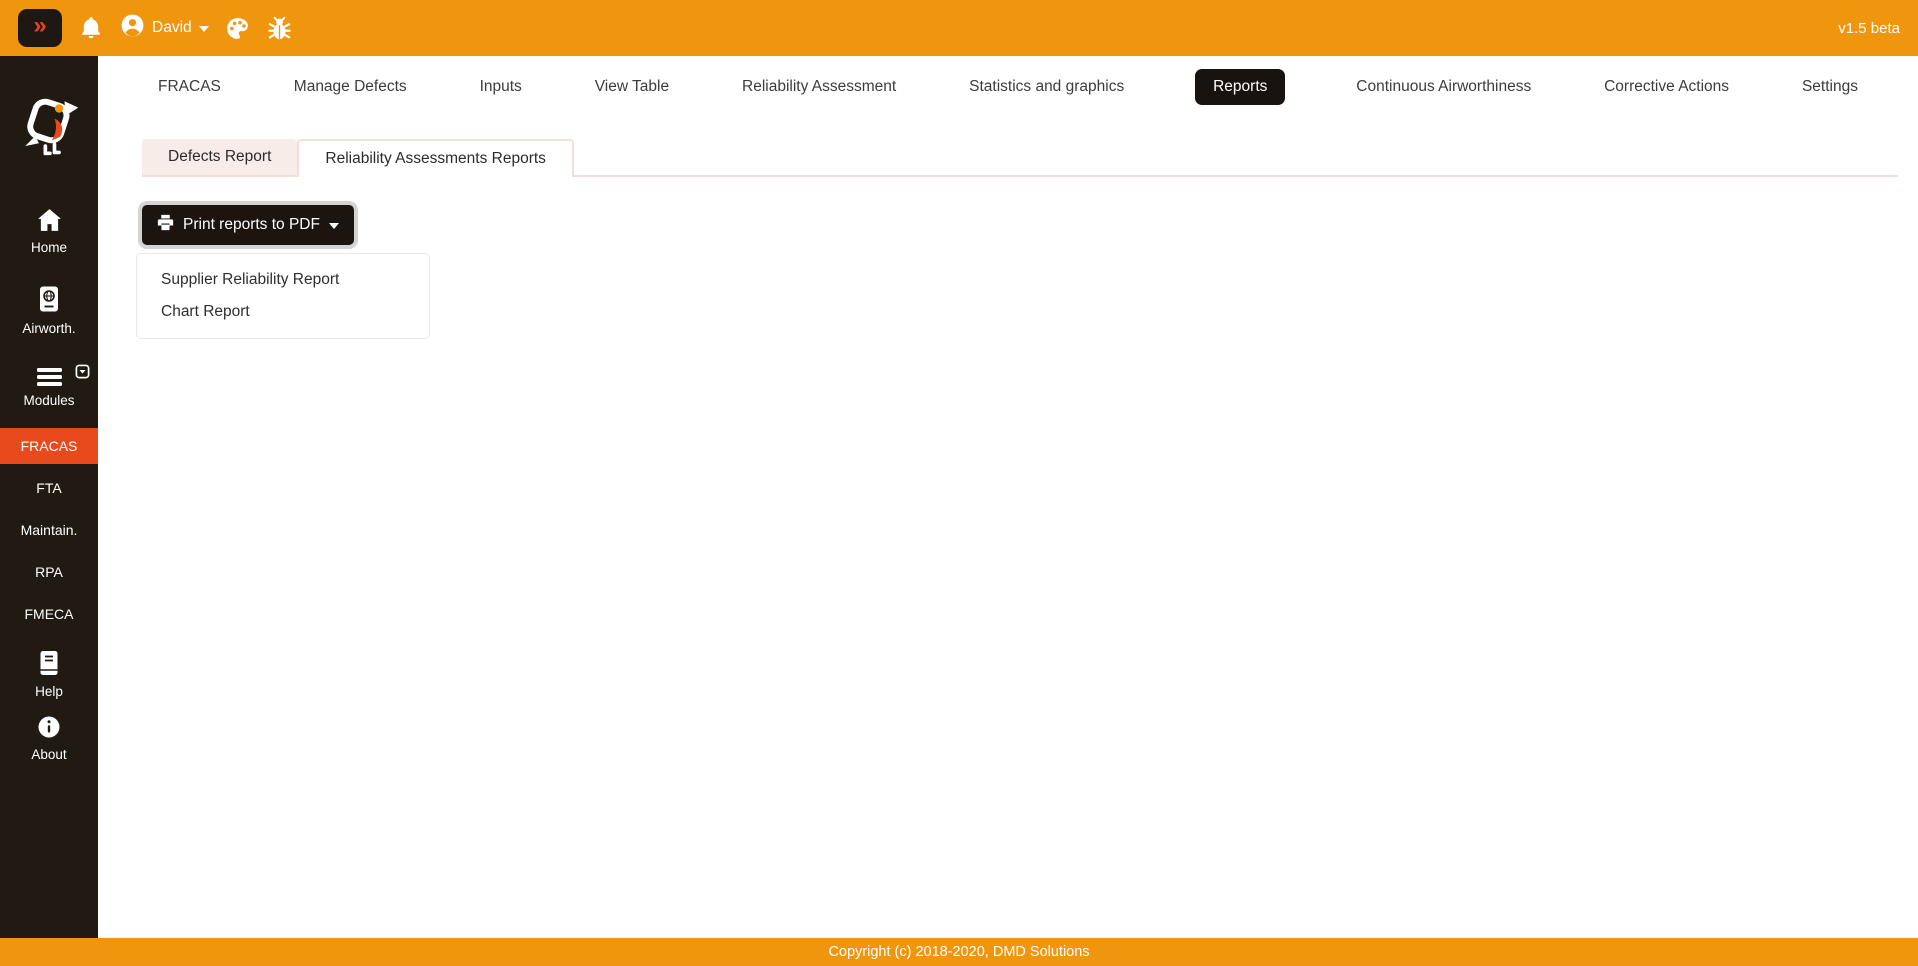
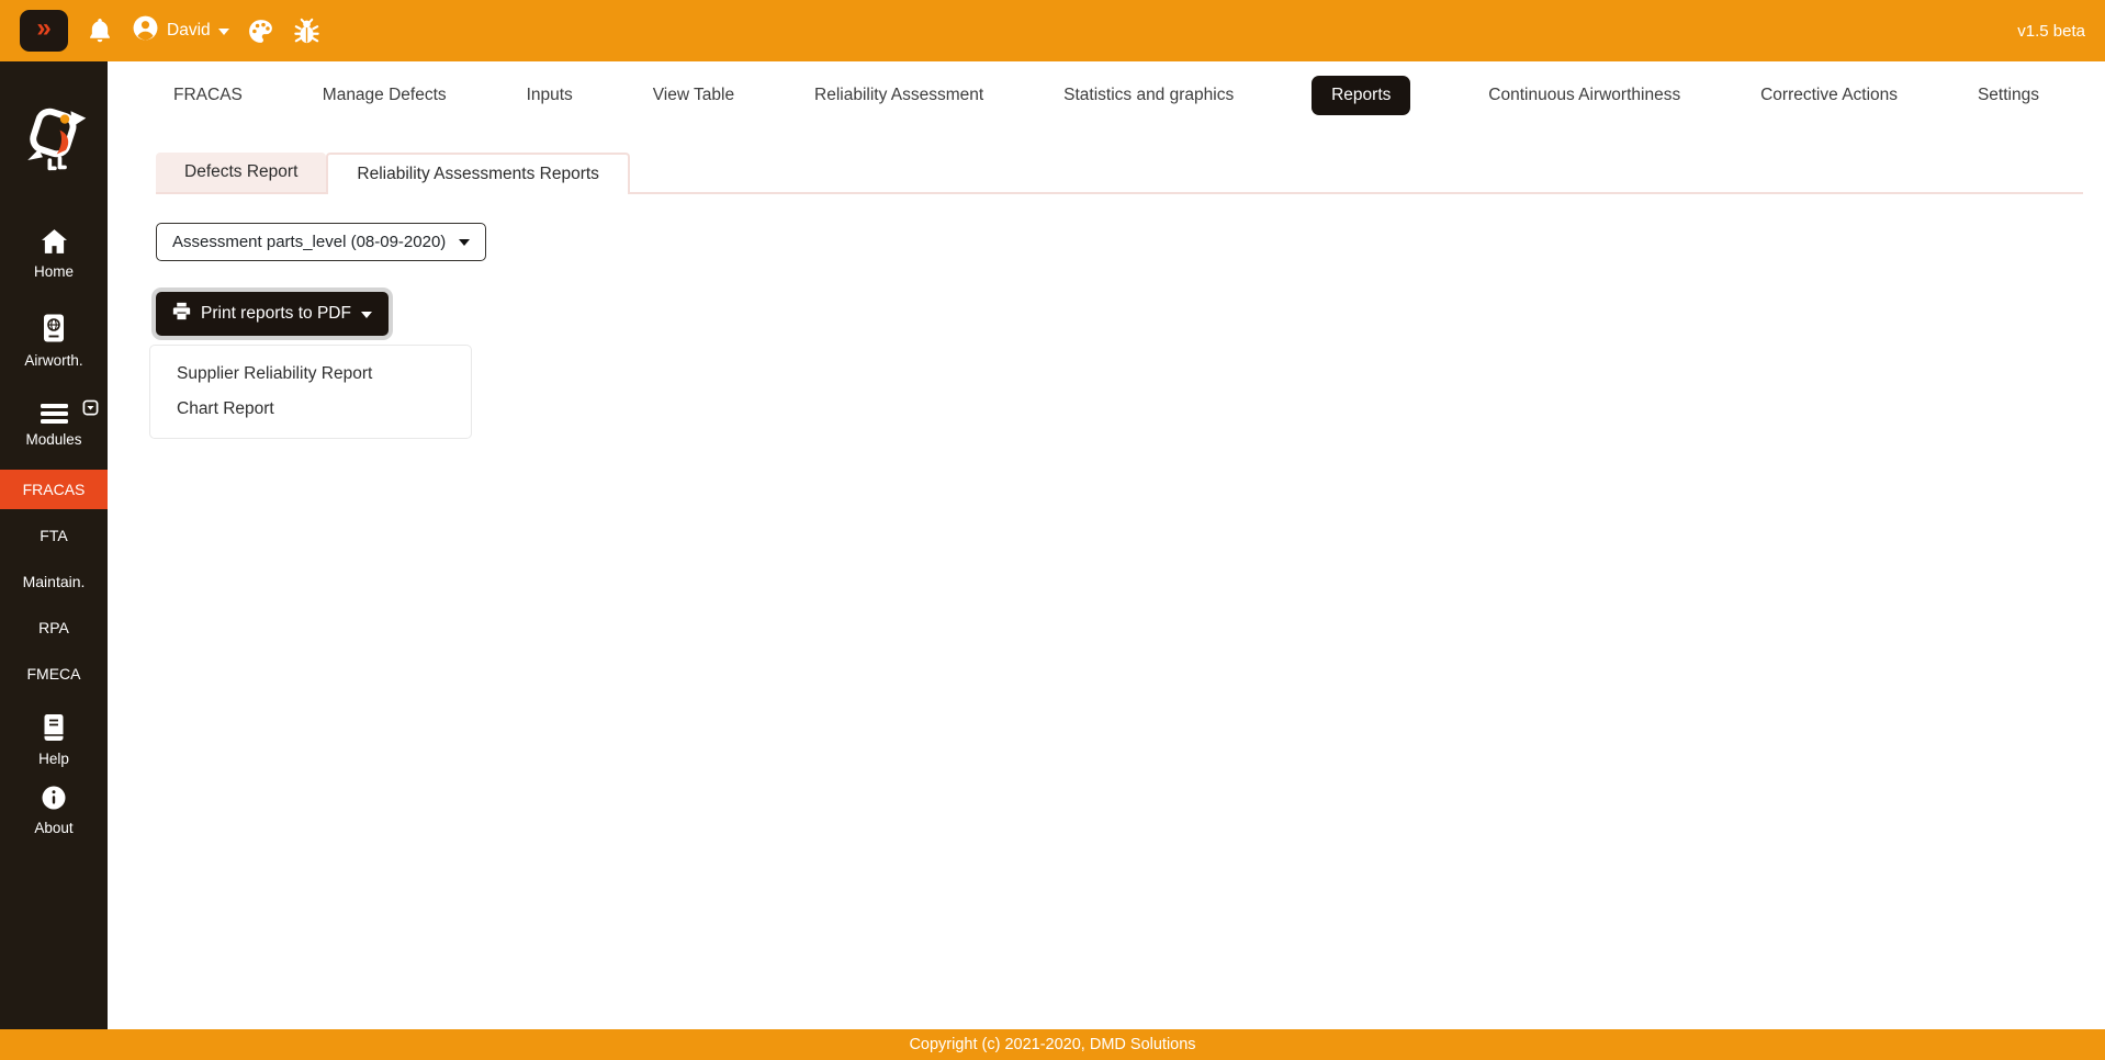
  »
  David
  v1.5 beta
  Home
  Airworth.
  Modules
  FRACAS
  FTA
  Maintain.
  RPA
  FMECA
  Help
  About
  FRACAS
  Manage Defects
  Inputs
  View Table
  Reliability Assessment
  Statistics and graphics
  Reports
  Continuous Airworthiness
  Corrective Actions
  Settings
  Defects Report
  Reliability Assessments Reports
+ Assessment parts_level (08-09-2020)
  Print reports to PDF
  Supplier Reliability Report
  Chart Report
- Copyright (c) 2018-2020, DMD Solutions
+ Copyright (c) 2021-2020, DMD Solutions
